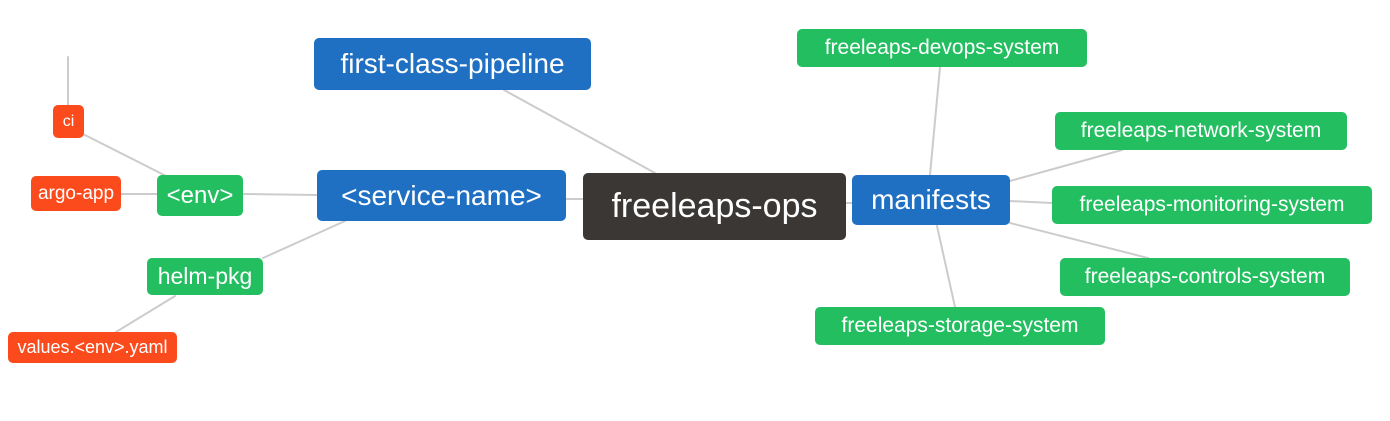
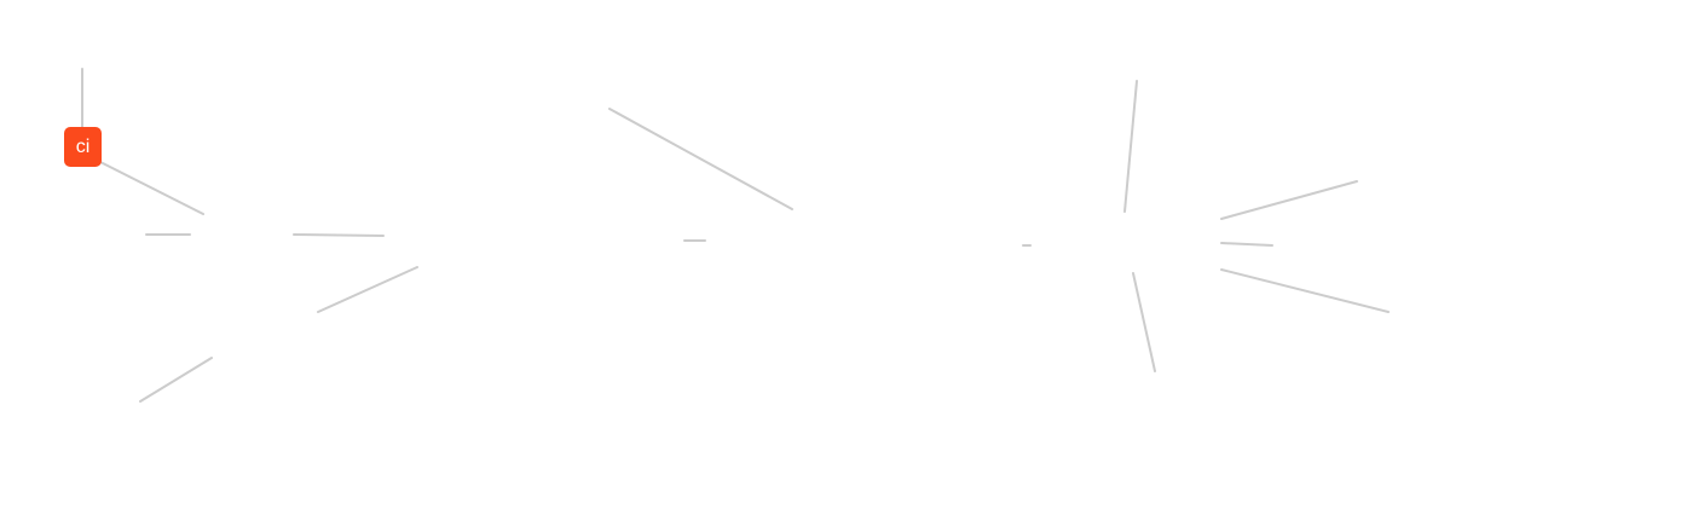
  ci
- argo-app
- <env>
- helm-pkg
- values.<env>.yaml
- first-class-pipeline
- <service-name>
- freeleaps-ops
- manifests
- freeleaps-devops-system
- freeleaps-network-system
- freeleaps-monitoring-system
- freeleaps-controls-system
- freeleaps-storage-system
